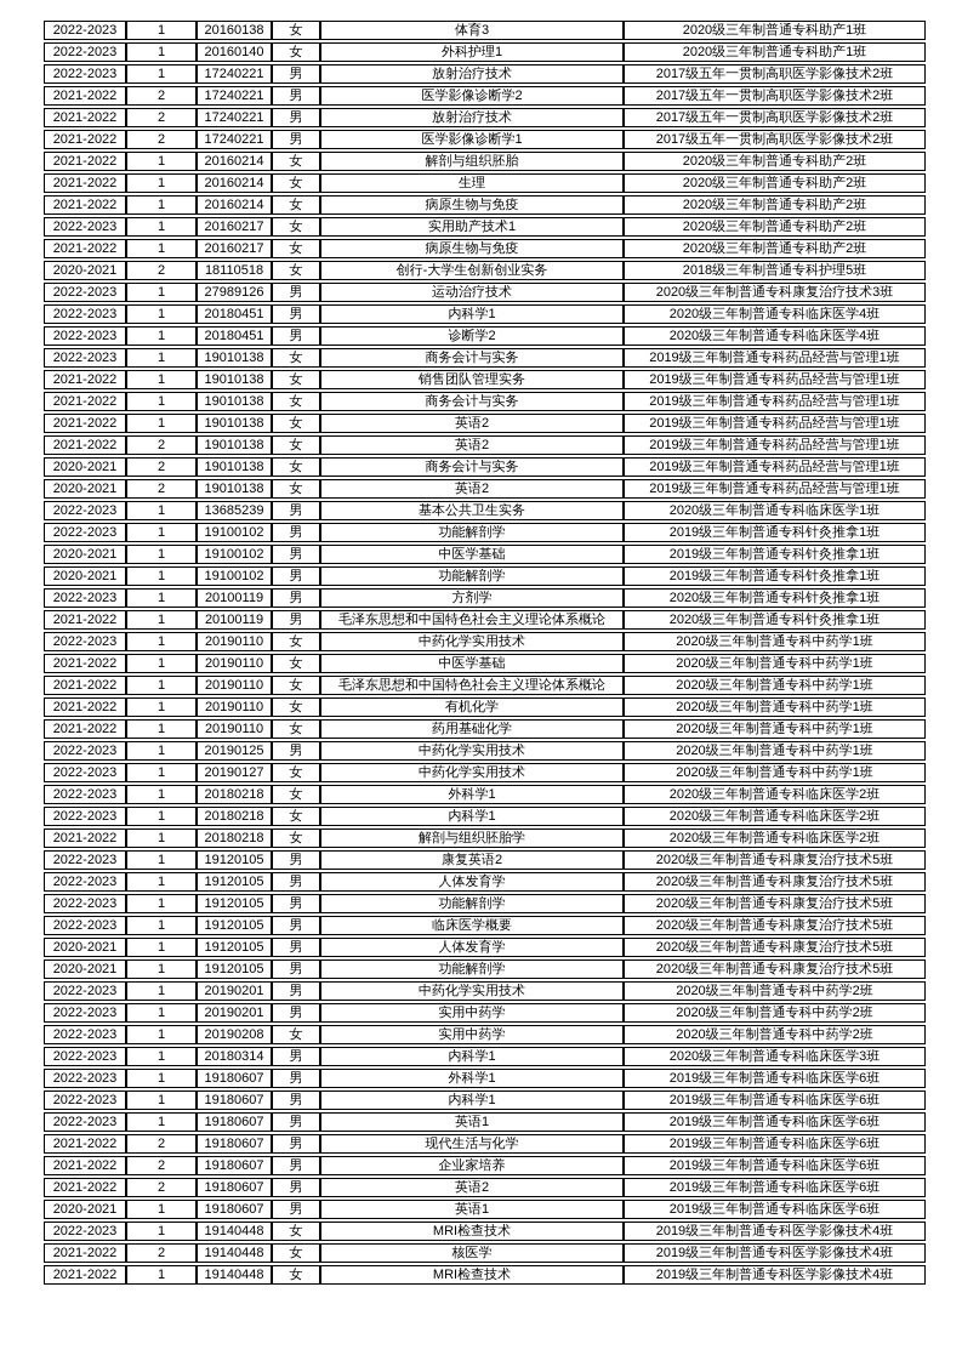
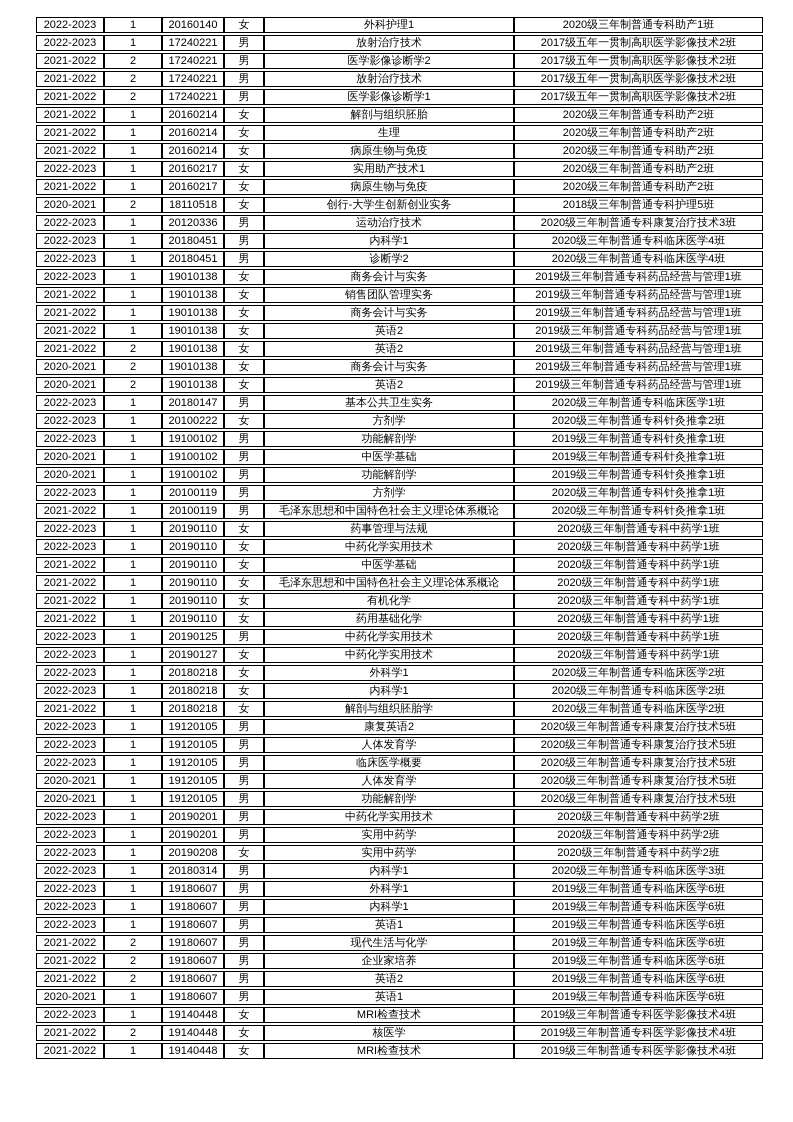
- 2022-2023	1	20160138	女	体育3	2020级三年制普通专科助产1班
  2022-2023	1	20160140	女	外科护理1	2020级三年制普通专科助产1班
  2022-2023	1	17240221	男	放射治疗技术	2017级五年一贯制高职医学影像技术2班
  2021-2022	2	17240221	男	医学影像诊断学2	2017级五年一贯制高职医学影像技术2班
  2021-2022	2	17240221	男	放射治疗技术	2017级五年一贯制高职医学影像技术2班
  2021-2022	2	17240221	男	医学影像诊断学1	2017级五年一贯制高职医学影像技术2班
  2021-2022	1	20160214	女	解剖与组织胚胎	2020级三年制普通专科助产2班
  2021-2022	1	20160214	女	生理	2020级三年制普通专科助产2班
  2021-2022	1	20160214	女	病原生物与免疫	2020级三年制普通专科助产2班
  2022-2023	1	20160217	女	实用助产技术1	2020级三年制普通专科助产2班
  2021-2022	1	20160217	女	病原生物与免疫	2020级三年制普通专科助产2班
  2020-2021	2	18110518	女	创行-大学生创新创业实务	2018级三年制普通专科护理5班
- 2022-2023	1	27989126	男	运动治疗技术	2020级三年制普通专科康复治疗技术3班
+ 2022-2023	1	20120336	男	运动治疗技术	2020级三年制普通专科康复治疗技术3班
  2022-2023	1	20180451	男	内科学1	2020级三年制普通专科临床医学4班
  2022-2023	1	20180451	男	诊断学2	2020级三年制普通专科临床医学4班
  2022-2023	1	19010138	女	商务会计与实务	2019级三年制普通专科药品经营与管理1班
  2021-2022	1	19010138	女	销售团队管理实务	2019级三年制普通专科药品经营与管理1班
  2021-2022	1	19010138	女	商务会计与实务	2019级三年制普通专科药品经营与管理1班
  2021-2022	1	19010138	女	英语2	2019级三年制普通专科药品经营与管理1班
  2021-2022	2	19010138	女	英语2	2019级三年制普通专科药品经营与管理1班
  2020-2021	2	19010138	女	商务会计与实务	2019级三年制普通专科药品经营与管理1班
  2020-2021	2	19010138	女	英语2	2019级三年制普通专科药品经营与管理1班
- 2022-2023	1	13685239	男	基本公共卫生实务	2020级三年制普通专科临床医学1班
+ 2022-2023	1	20180147	男	基本公共卫生实务	2020级三年制普通专科临床医学1班
+ 2022-2023	1	20100222	女	方剂学	2020级三年制普通专科针灸推拿2班
  2022-2023	1	19100102	男	功能解剖学	2019级三年制普通专科针灸推拿1班
  2020-2021	1	19100102	男	中医学基础	2019级三年制普通专科针灸推拿1班
  2020-2021	1	19100102	男	功能解剖学	2019级三年制普通专科针灸推拿1班
  2022-2023	1	20100119	男	方剂学	2020级三年制普通专科针灸推拿1班
  2021-2022	1	20100119	男	毛泽东思想和中国特色社会主义理论体系概论	2020级三年制普通专科针灸推拿1班
+ 2022-2023	1	20190110	女	药事管理与法规	2020级三年制普通专科中药学1班
  2022-2023	1	20190110	女	中药化学实用技术	2020级三年制普通专科中药学1班
  2021-2022	1	20190110	女	中医学基础	2020级三年制普通专科中药学1班
  2021-2022	1	20190110	女	毛泽东思想和中国特色社会主义理论体系概论	2020级三年制普通专科中药学1班
  2021-2022	1	20190110	女	有机化学	2020级三年制普通专科中药学1班
  2021-2022	1	20190110	女	药用基础化学	2020级三年制普通专科中药学1班
  2022-2023	1	20190125	男	中药化学实用技术	2020级三年制普通专科中药学1班
  2022-2023	1	20190127	女	中药化学实用技术	2020级三年制普通专科中药学1班
  2022-2023	1	20180218	女	外科学1	2020级三年制普通专科临床医学2班
  2022-2023	1	20180218	女	内科学1	2020级三年制普通专科临床医学2班
  2021-2022	1	20180218	女	解剖与组织胚胎学	2020级三年制普通专科临床医学2班
  2022-2023	1	19120105	男	康复英语2	2020级三年制普通专科康复治疗技术5班
  2022-2023	1	19120105	男	人体发育学	2020级三年制普通专科康复治疗技术5班
- 2022-2023	1	19120105	男	功能解剖学	2020级三年制普通专科康复治疗技术5班
  2022-2023	1	19120105	男	临床医学概要	2020级三年制普通专科康复治疗技术5班
  2020-2021	1	19120105	男	人体发育学	2020级三年制普通专科康复治疗技术5班
  2020-2021	1	19120105	男	功能解剖学	2020级三年制普通专科康复治疗技术5班
  2022-2023	1	20190201	男	中药化学实用技术	2020级三年制普通专科中药学2班
  2022-2023	1	20190201	男	实用中药学	2020级三年制普通专科中药学2班
  2022-2023	1	20190208	女	实用中药学	2020级三年制普通专科中药学2班
  2022-2023	1	20180314	男	内科学1	2020级三年制普通专科临床医学3班
  2022-2023	1	19180607	男	外科学1	2019级三年制普通专科临床医学6班
  2022-2023	1	19180607	男	内科学1	2019级三年制普通专科临床医学6班
  2022-2023	1	19180607	男	英语1	2019级三年制普通专科临床医学6班
  2021-2022	2	19180607	男	现代生活与化学	2019级三年制普通专科临床医学6班
  2021-2022	2	19180607	男	企业家培养	2019级三年制普通专科临床医学6班
  2021-2022	2	19180607	男	英语2	2019级三年制普通专科临床医学6班
  2020-2021	1	19180607	男	英语1	2019级三年制普通专科临床医学6班
  2022-2023	1	19140448	女	MRI检查技术	2019级三年制普通专科医学影像技术4班
  2021-2022	2	19140448	女	核医学	2019级三年制普通专科医学影像技术4班
  2021-2022	1	19140448	女	MRI检查技术	2019级三年制普通专科医学影像技术4班
